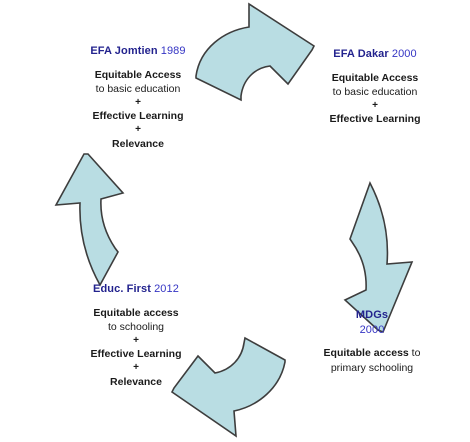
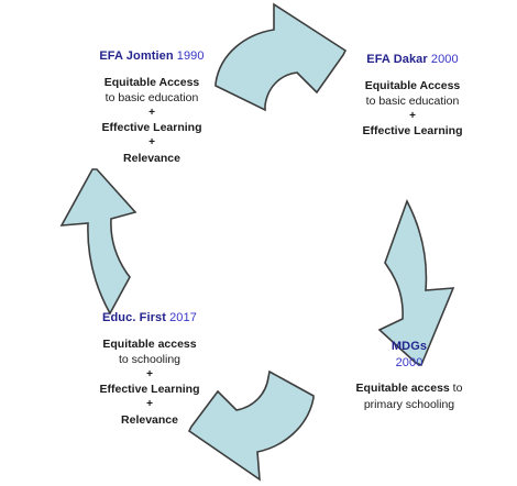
- EFA Jomtien 1989
+ EFA Jomtien 1990
  Equitable Access
  to basic education
  +
  Effective Learning
  +
  Relevance
  EFA Dakar 2000
  Equitable Access
  to basic education
  +
  Effective Learning
  MDGs
  2000
  Equitable access to
  primary schooling
- Educ. First 2012
+ Educ. First 2017
  Equitable access
  to schooling
  +
  Effective Learning
  +
  Relevance
